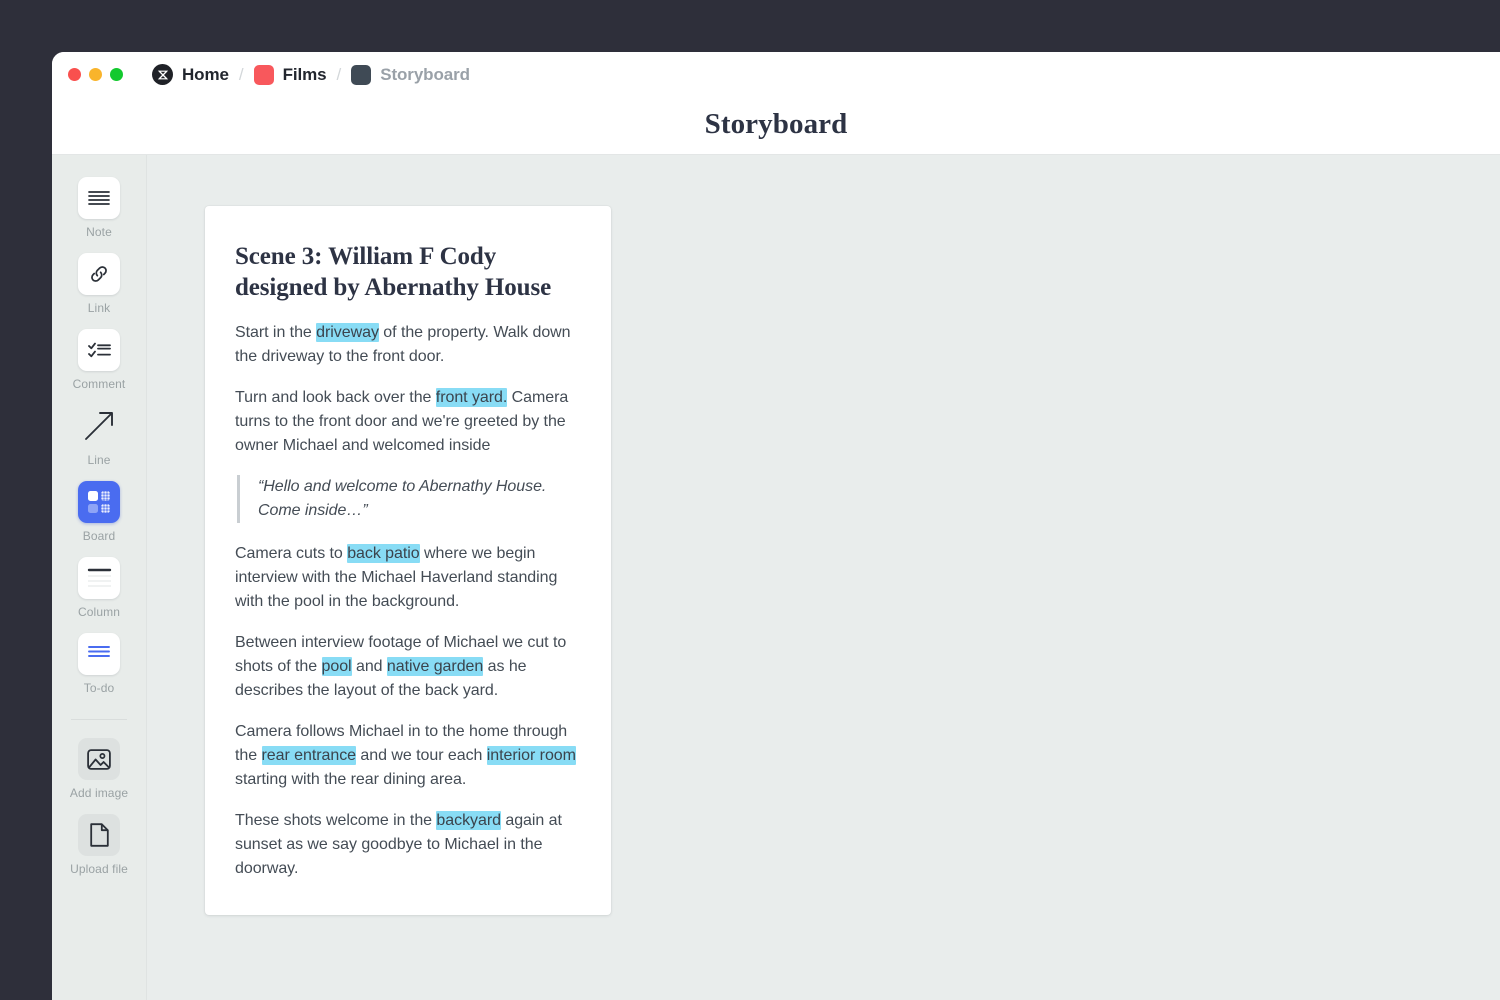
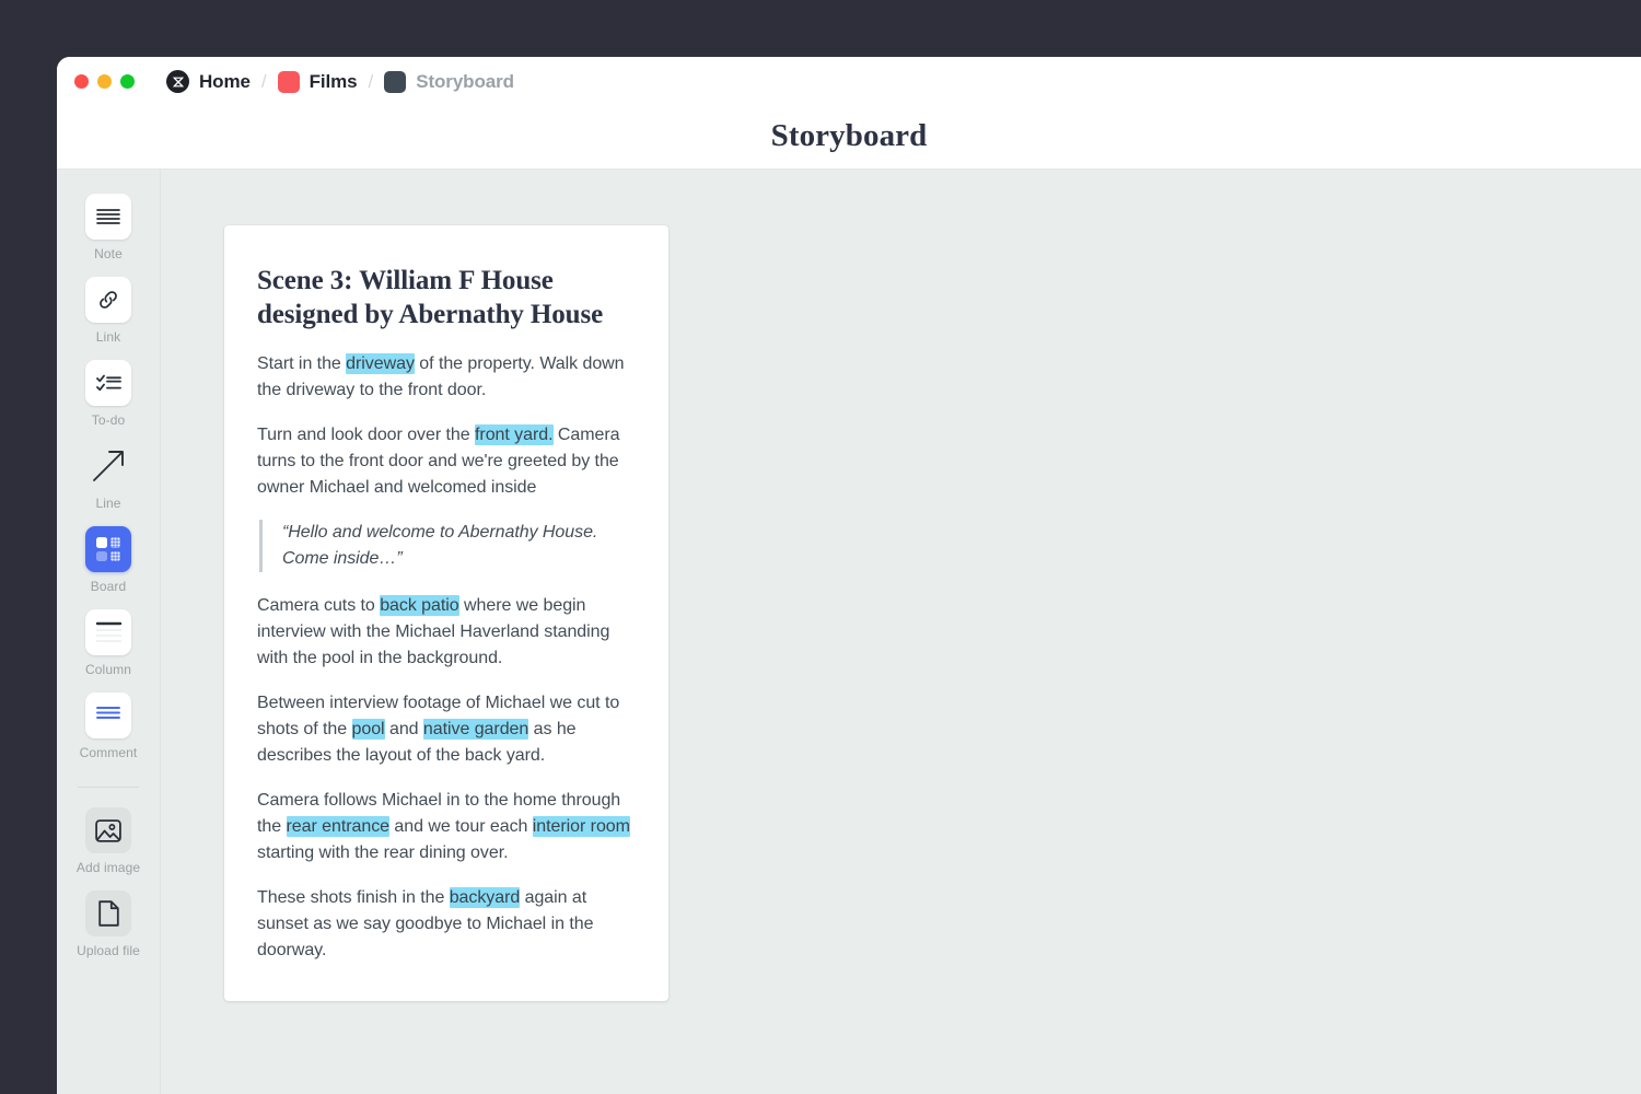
  Home
  /
  Films
  /
  Storyboard
  Storyboard
  Note
  Link
- Comment
+ To-do
  Line
  Board
  Column
- To-do
+ Comment
  Add image
  Upload file
- Scene 3: William F Cody designed by Abernathy House
+ Scene 3: William F House designed by Abernathy House
  Start in the driveway of the property. Walk down the driveway to the front door.
- Turn and look back over the front yard. Camera turns to the front door and we're greeted by the owner Michael and welcomed inside
+ Turn and look door over the front yard. Camera turns to the front door and we're greeted by the owner Michael and welcomed inside
  “Hello and welcome to Abernathy House. Come inside…”
  Camera cuts to back patio where we begin interview with the Michael Haverland standing with the pool in the background.
  Between interview footage of Michael we cut to shots of the pool and native garden as he describes the layout of the back yard.
- Camera follows Michael in to the home through the rear entrance and we tour each interior room starting with the rear dining area.
+ Camera follows Michael in to the home through the rear entrance and we tour each interior room starting with the rear dining over.
- These shots welcome in the backyard again at sunset as we say goodbye to Michael in the doorway.
+ These shots finish in the backyard again at sunset as we say goodbye to Michael in the doorway.
